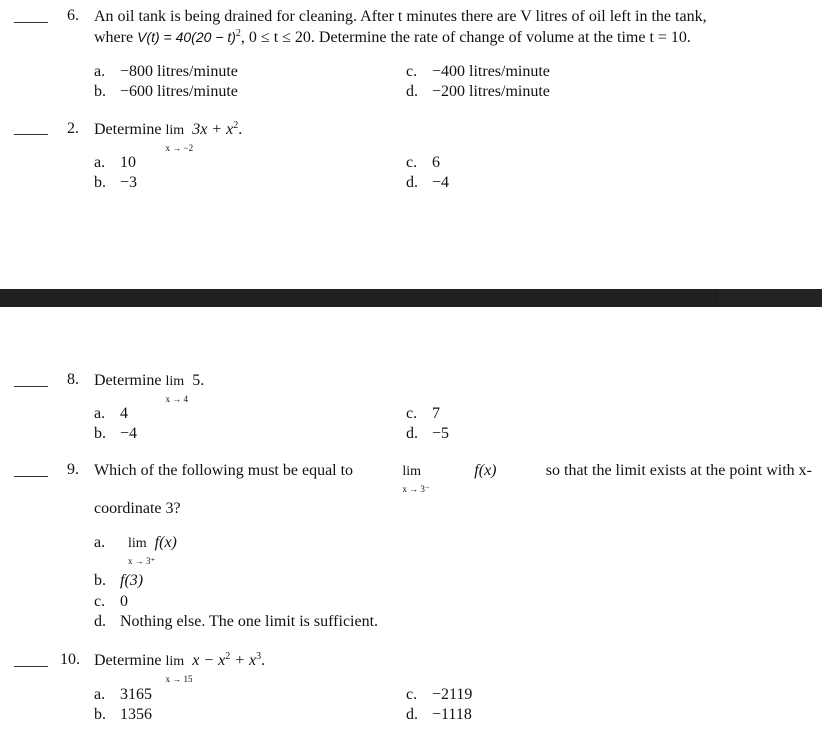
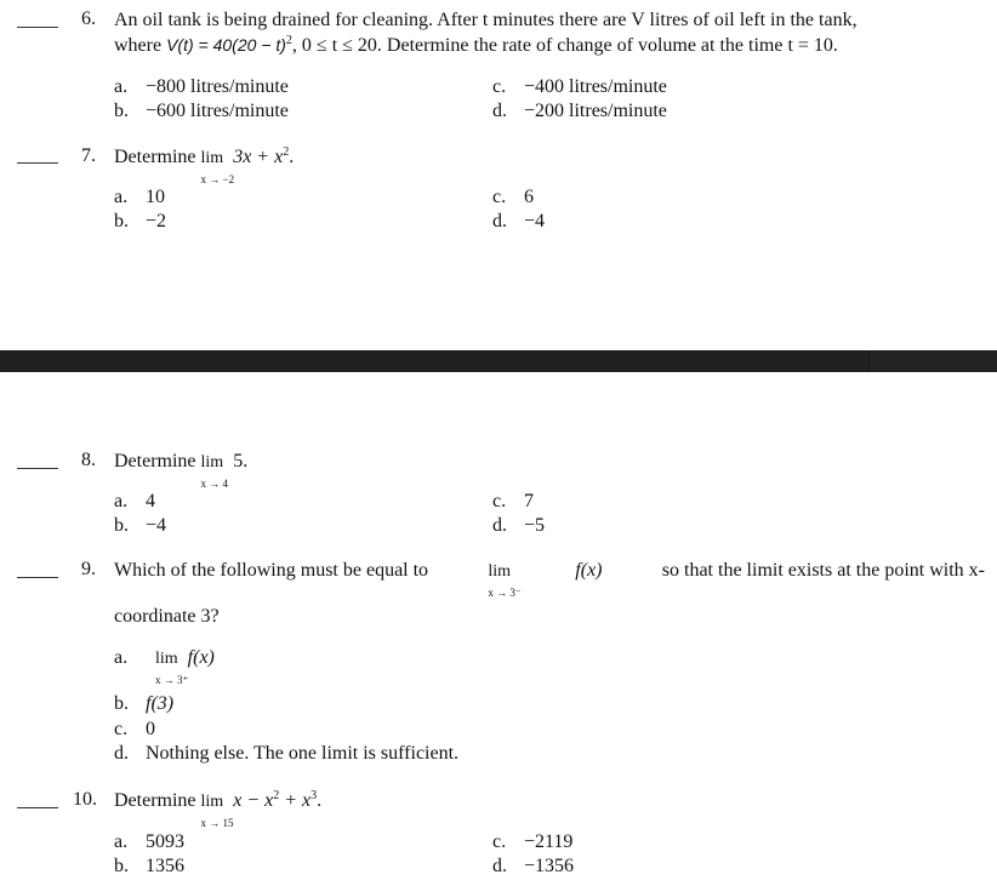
  6.
  An oil tank is being drained for cleaning. After t minutes there are V litres of oil left in the tank,
  where V(t) = 40(20 − t)2, 0 ≤ t ≤ 20. Determine the rate of change of volume at the time t = 10.
  a. −800 litres/minute
  b. −600 litres/minute
  c. −400 litres/minute
  d. −200 litres/minute
- 2.
+ 7.
  Determine lim
  x → −2
  3x + x2.
  a. 10
- b. −3
+ b. −2
  c. 6
  d. −4
  8.
  Determine lim
  x → 4
  5.
  a. 4
  b. −4
  c. 7
  d. −5
  9.
  Which of the following must be equal to
  lim
  x → 3⁻
  f(x)
  so that the limit exists at the point with x-
  coordinate 3?
  a. lim
  x → 3⁺
  f(x)
  b. f(3)
  c. 0
  d. Nothing else. The one limit is sufficient.
  10.
  Determine lim
  x → 15
  x − x2 + x3.
- a. 3165
+ a. 5093
  b. 1356
  c. −2119
- d. −1118
+ d. −1356
